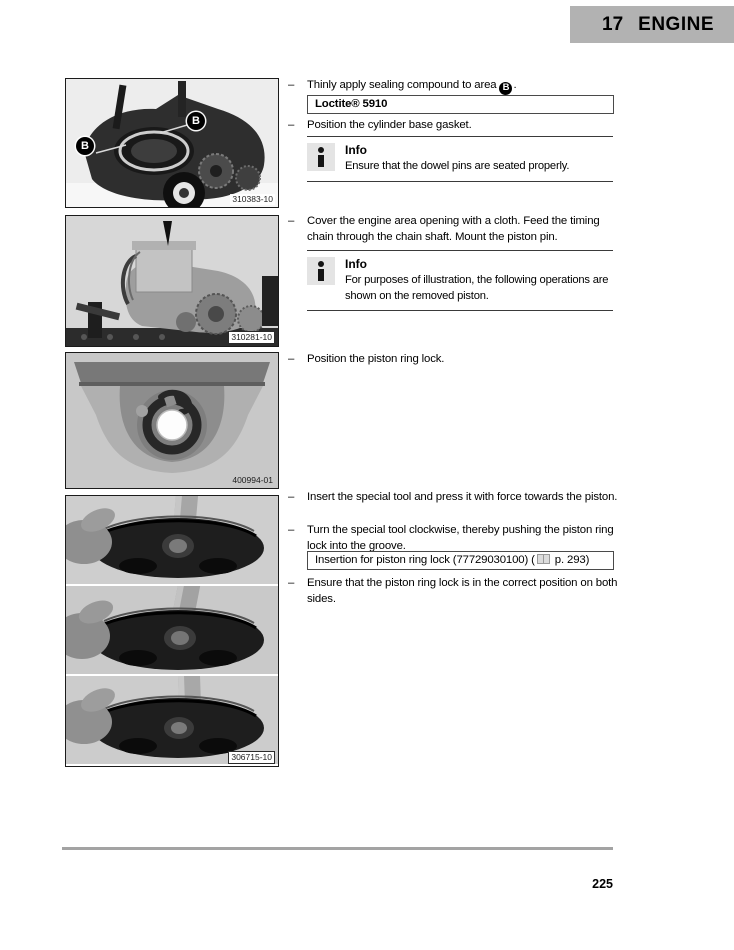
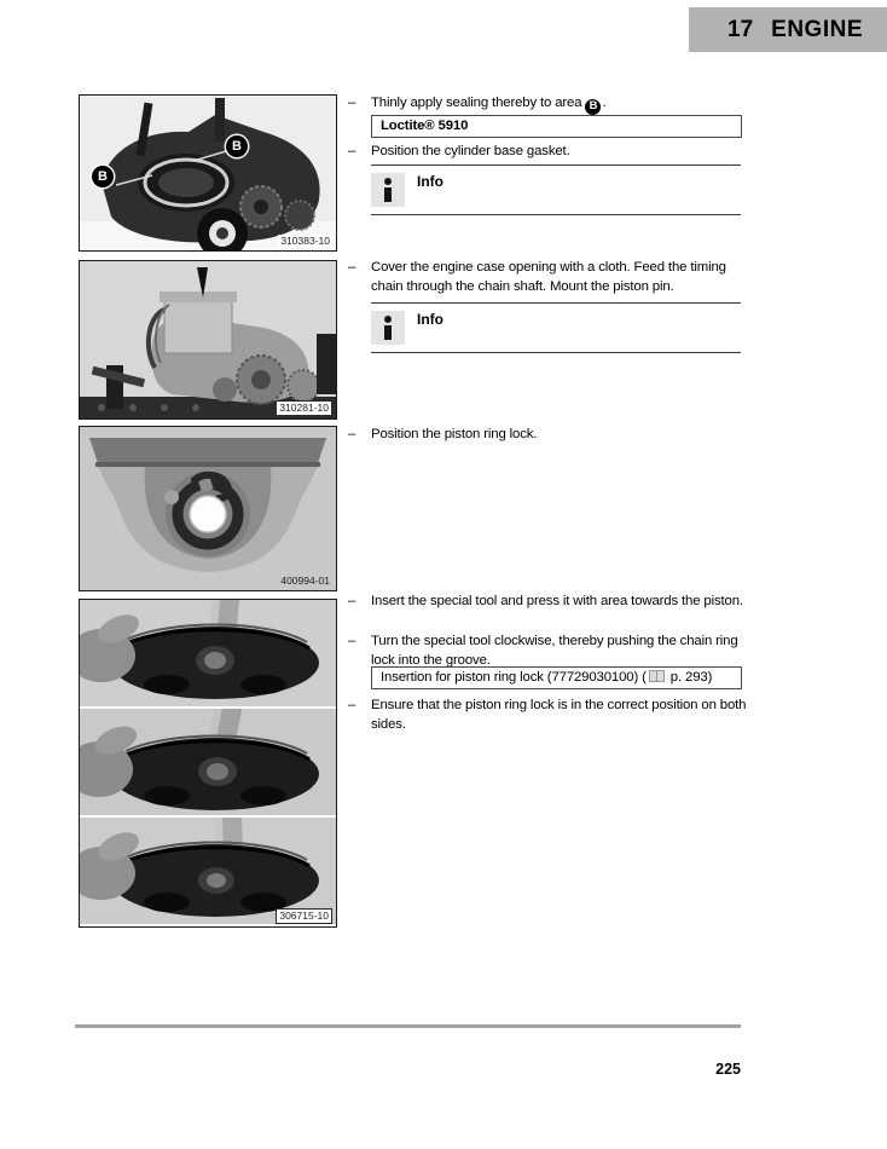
  17
  ENGINE
  B
  B
  310383-10
  310281-10
  400994-01
  306715-10
  –
- Thinly apply sealing compound to area B .
+ Thinly apply sealing thereby to area B .
  Loctite® 5910
  –
  Position the cylinder base gasket.
  Info
- Ensure that the dowel pins are seated properly.
  –
- Cover the engine area opening with a cloth. Feed the timing chain through the chain shaft. Mount the piston pin.
+ Cover the engine case opening with a cloth. Feed the timing chain through the chain shaft. Mount the piston pin.
  Info
- For purposes of illustration, the following operations are shown on the removed piston.
  –
  Position the piston ring lock.
  –
- Insert the special tool and press it with force towards the piston.
+ Insert the special tool and press it with area towards the piston.
  –
- Turn the special tool clockwise, thereby pushing the piston ring lock into the groove.
+ Turn the special tool clockwise, thereby pushing the chain ring lock into the groove.
  Insertion for piston ring lock (77729030100) ( p. 293)
  –
  Ensure that the piston ring lock is in the correct position on both sides.
  225
